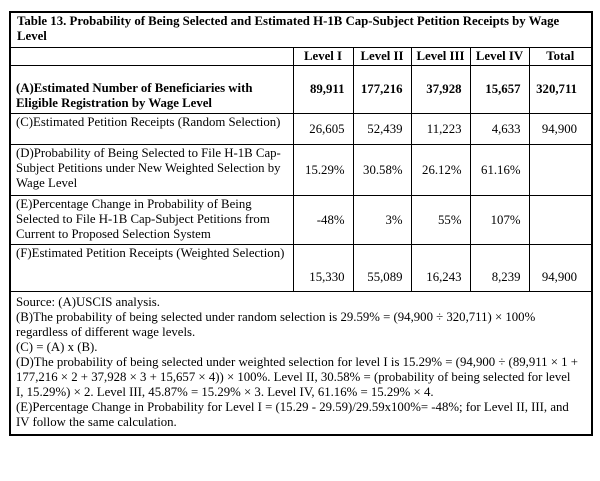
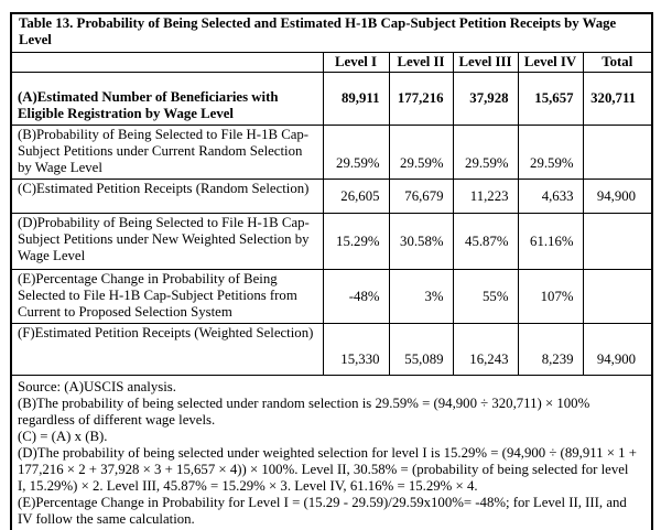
  Table 13. Probability of Being Selected and Estimated H-1B Cap-Subject Petition Receipts by Wage Level
  	Level I	Level II	Level III	Level IV	Total
  (A)Estimated Number of Beneficiaries with Eligible Registration by Wage Level	89,911	177,216	37,928	15,657	320,711
+ (B)Probability of Being Selected to File H-1B Cap-Subject Petitions under Current Random Selection by Wage Level	29.59%	29.59%	29.59%	29.59%
- (C)Estimated Petition Receipts (Random Selection)	26,605	52,439	11,223	4,633	94,900
+ (C)Estimated Petition Receipts (Random Selection)	26,605	76,679	11,223	4,633	94,900
- (D)Probability of Being Selected to File H-1B Cap-Subject Petitions under New Weighted Selection by Wage Level	15.29%	30.58%	26.12%	61.16%
+ (D)Probability of Being Selected to File H-1B Cap-Subject Petitions under New Weighted Selection by Wage Level	15.29%	30.58%	45.87%	61.16%
  (E)Percentage Change in Probability of Being Selected to File H-1B Cap-Subject Petitions from Current to Proposed Selection System	-48%	3%	55%	107%
  (F)Estimated Petition Receipts (Weighted Selection)	15,330	55,089	16,243	8,239	94,900
  Source: (A)USCIS analysis. (B)The probability of being selected under random selection is 29.59% = (94,900 ÷ 320,711) × 100% regardless of different wage levels. (C) = (A) x (B). (D)The probability of being selected under weighted selection for level I is 15.29% = (94,900 ÷ (89,911 × 1 + 177,216 × 2 + 37,928 × 3 + 15,657 × 4)) × 100%. Level II, 30.58% = (probability of being selected for level I, 15.29%) × 2. Level III, 45.87% = 15.29% × 3. Level IV, 61.16% = 15.29% × 4. (E)Percentage Change in Probability for Level I = (15.29 - 29.59)/29.59x100%= -48%; for Level II, III, and IV follow the same calculation.
